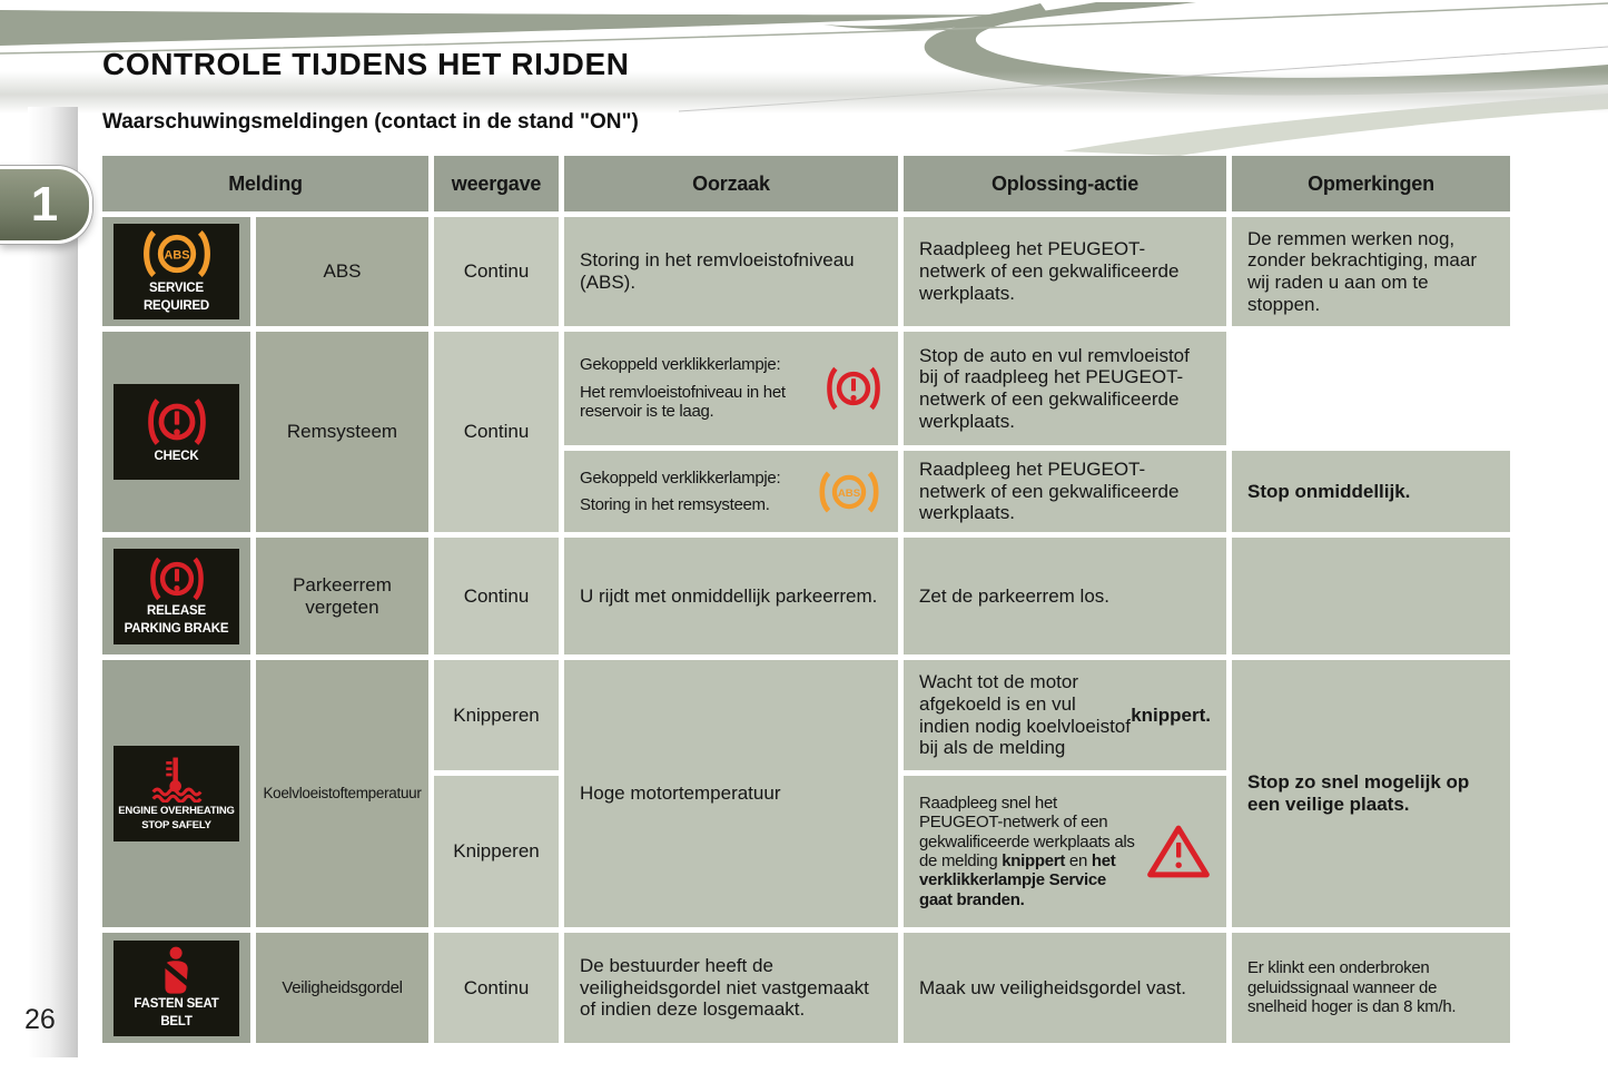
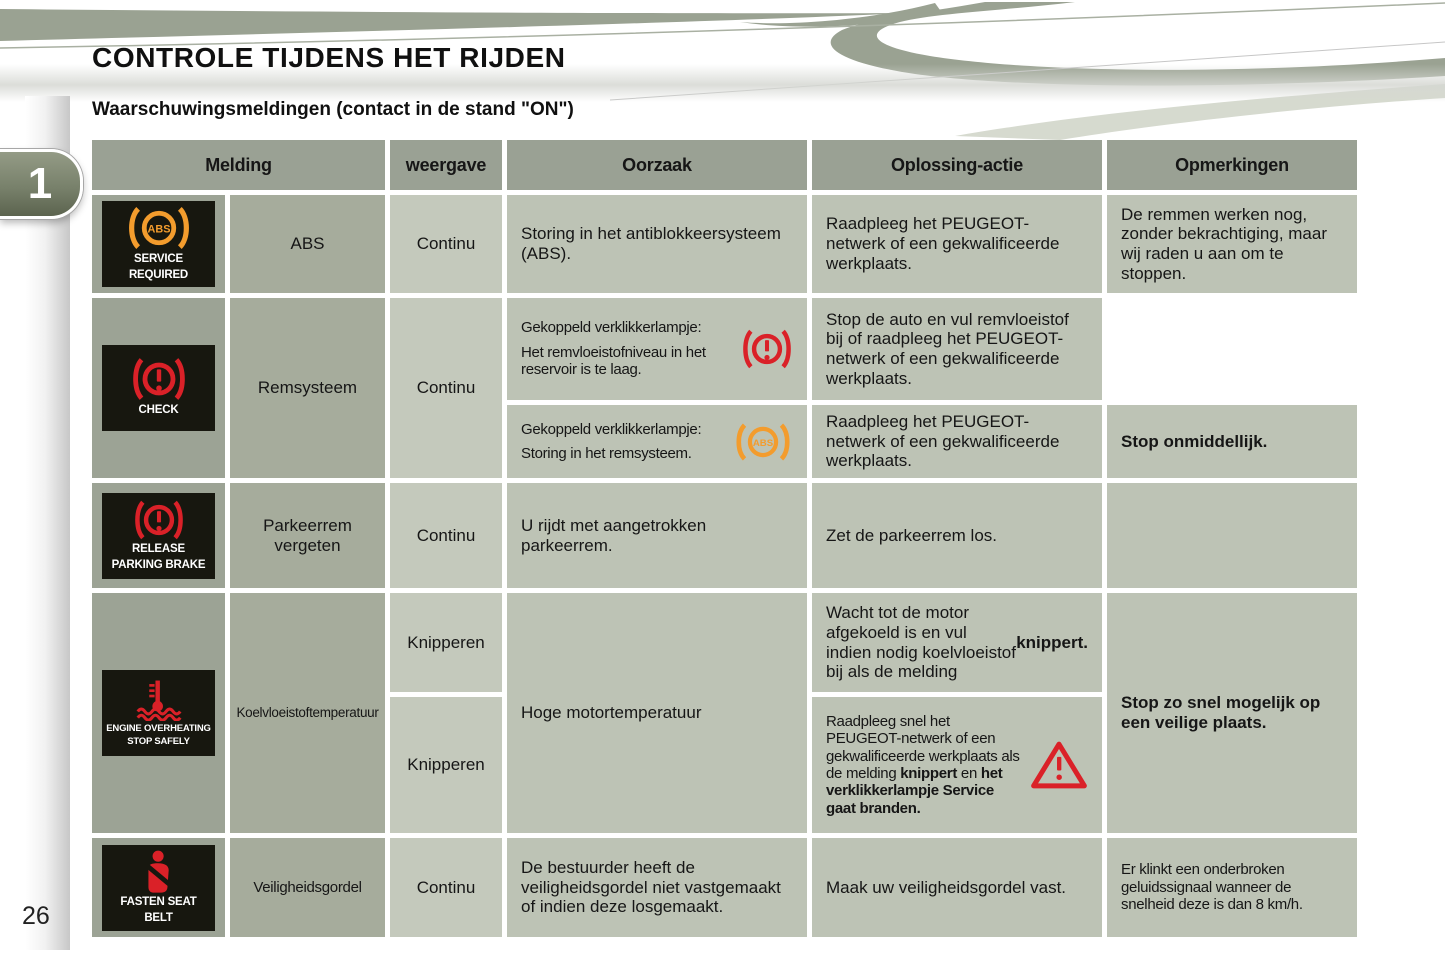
  CONTROLE TIJDENS HET RIJDEN
  Waarschuwingsmeldingen (contact in de stand "ON")
  1
  26
  Melding
  weergave
  Oorzaak
  Oplossing-actie
  Opmerkingen
  ABS
  SERVICE
  REQUIRED
  ABS
  Continu
- Storing in het remvloeistofniveau (ABS).
+ Storing in het antiblokkeersysteem (ABS).
  Raadpleeg het PEUGEOT-netwerk of een gekwalificeerde werkplaats.
  De remmen werken nog, zonder bekrachtiging, maar wij raden u aan om te stoppen.
  CHECK
  Remsysteem
  Continu
  Gekoppeld verklikkerlampje:
  Het remvloeistofniveau in het reservoir is te laag.
  Stop de auto en vul remvloeistof bij of raadpleeg het PEUGEOT-netwerk of een gekwalificeerde werkplaats.
  Gekoppeld verklikkerlampje:
  Storing in het remsysteem.
  ABS
  Raadpleeg het PEUGEOT-netwerk of een gekwalificeerde werkplaats.
  Stop onmiddellijk.
  RELEASE
  PARKING BRAKE
  Parkeerrem vergeten
  Continu
- U rijdt met onmiddellijk parkeerrem.
+ U rijdt met aangetrokken parkeerrem.
  Zet de parkeerrem los.
  ENGINE OVERHEATING
  STOP SAFELY
  Koelvloeistoftemperatuur
  Knipperen
  Knipperen
  Hoge motortemperatuur
  Wacht tot de motor afgekoeld is en vul indien nodig koelvloeistof bij als de melding
  knippert.
  Raadpleeg snel het PEUGEOT-netwerk of een gekwalificeerde werkplaats als de melding knippert en het verklikkerlampje Service gaat branden.
  Stop zo snel mogelijk op een veilige plaats.
  FASTEN SEAT
  BELT
  Veiligheidsgordel
  Continu
  De bestuurder heeft de veiligheidsgordel niet vastgemaakt of indien deze losgemaakt.
  Maak uw veiligheidsgordel vast.
- Er klinkt een onderbroken geluidssignaal wanneer de snelheid hoger is dan 8 km/h.
+ Er klinkt een onderbroken geluidssignaal wanneer de snelheid deze is dan 8 km/h.
